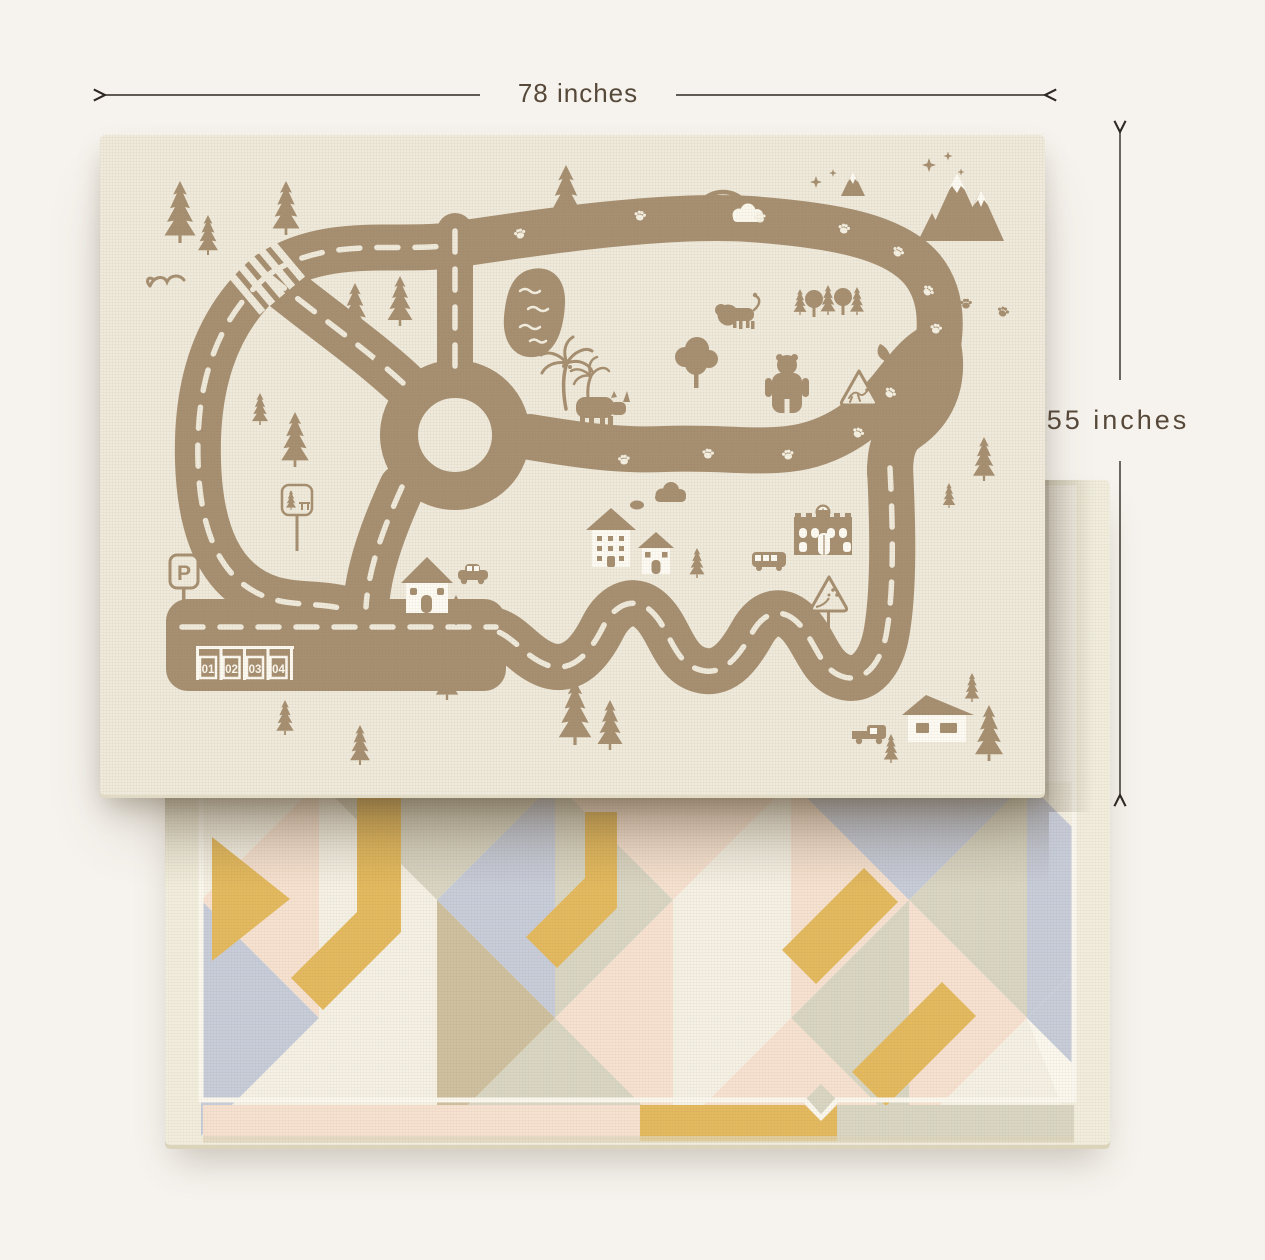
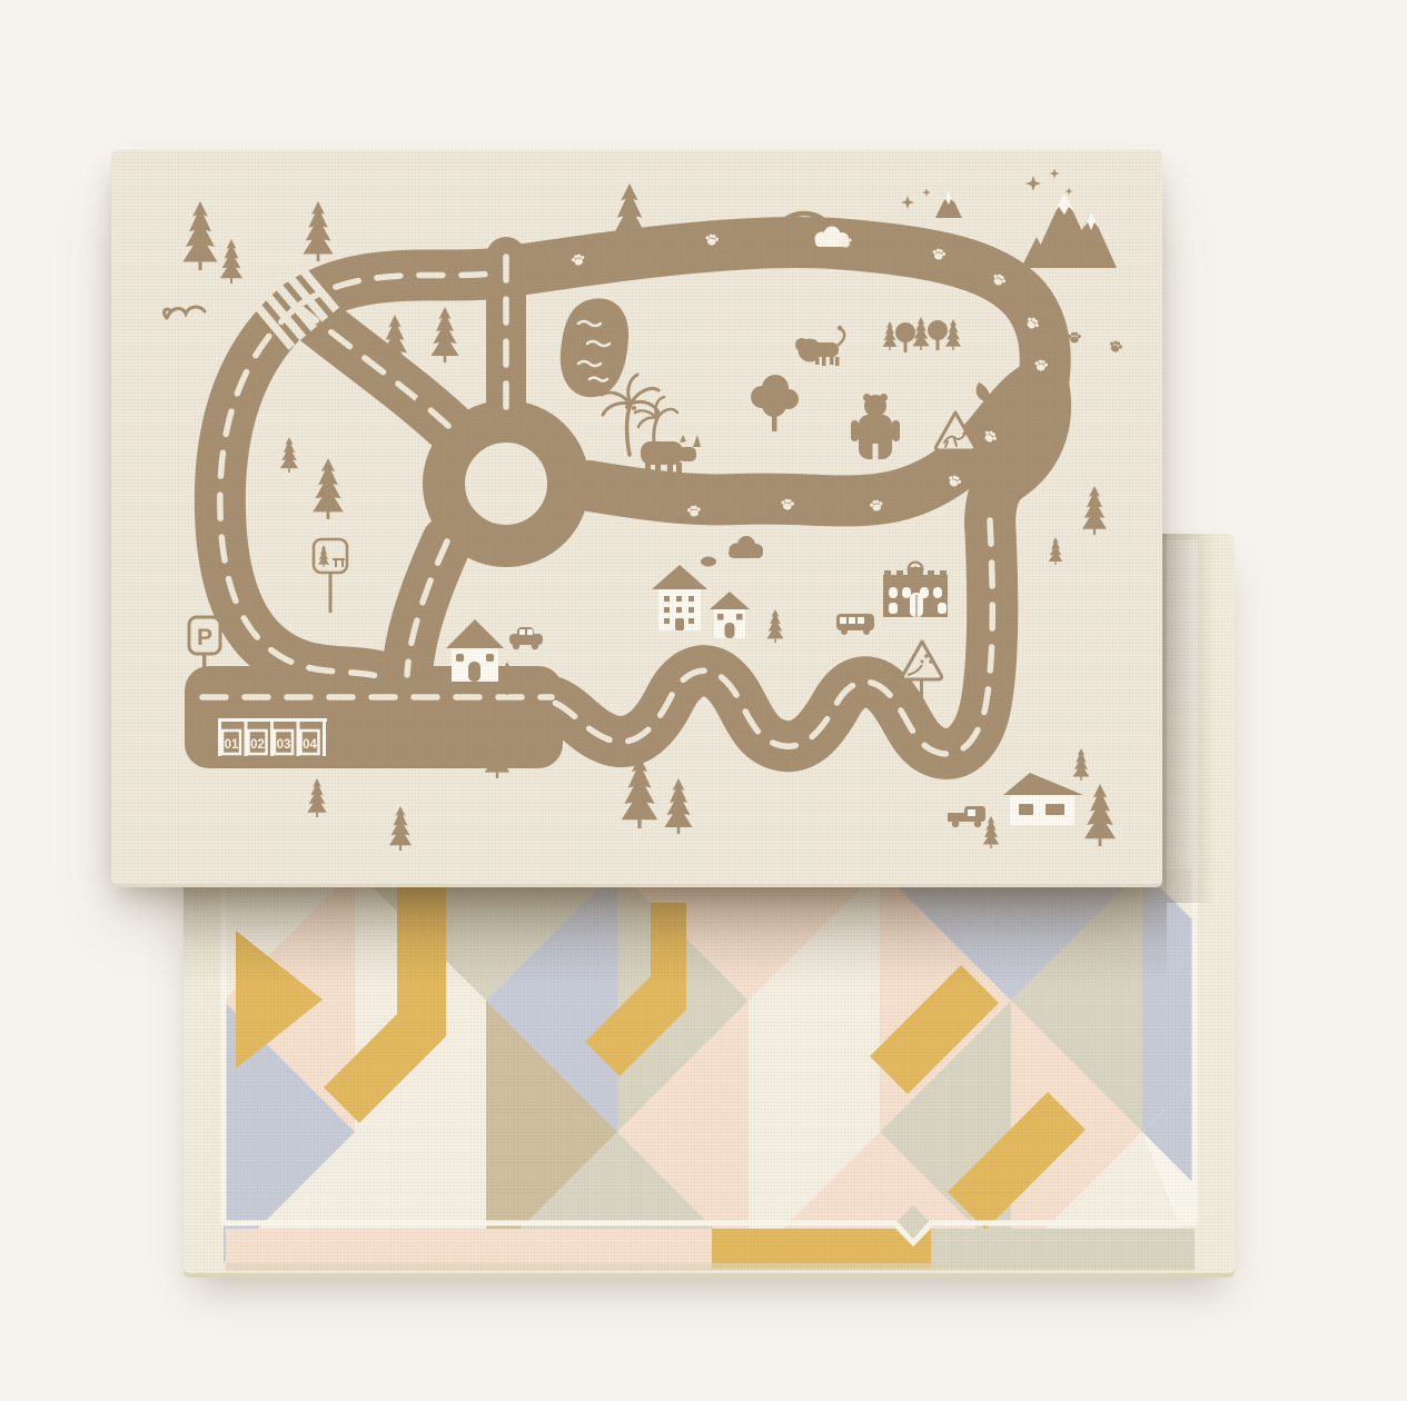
- 78 inches
- 55 inches
